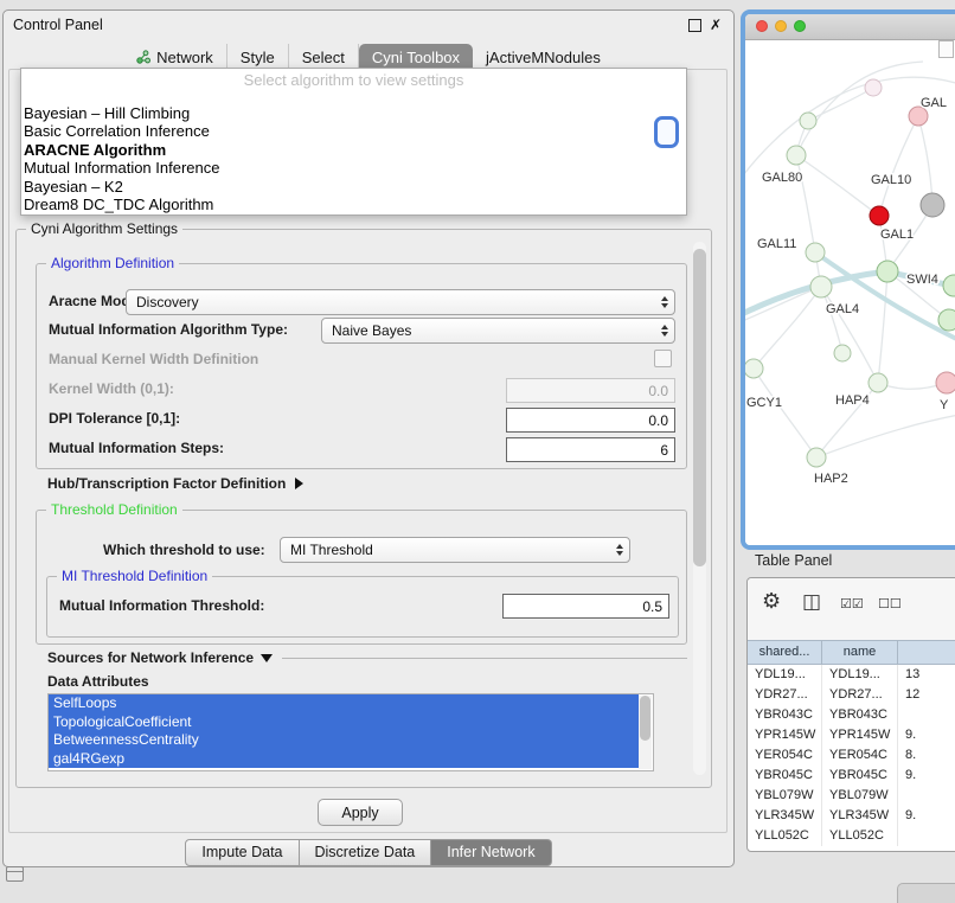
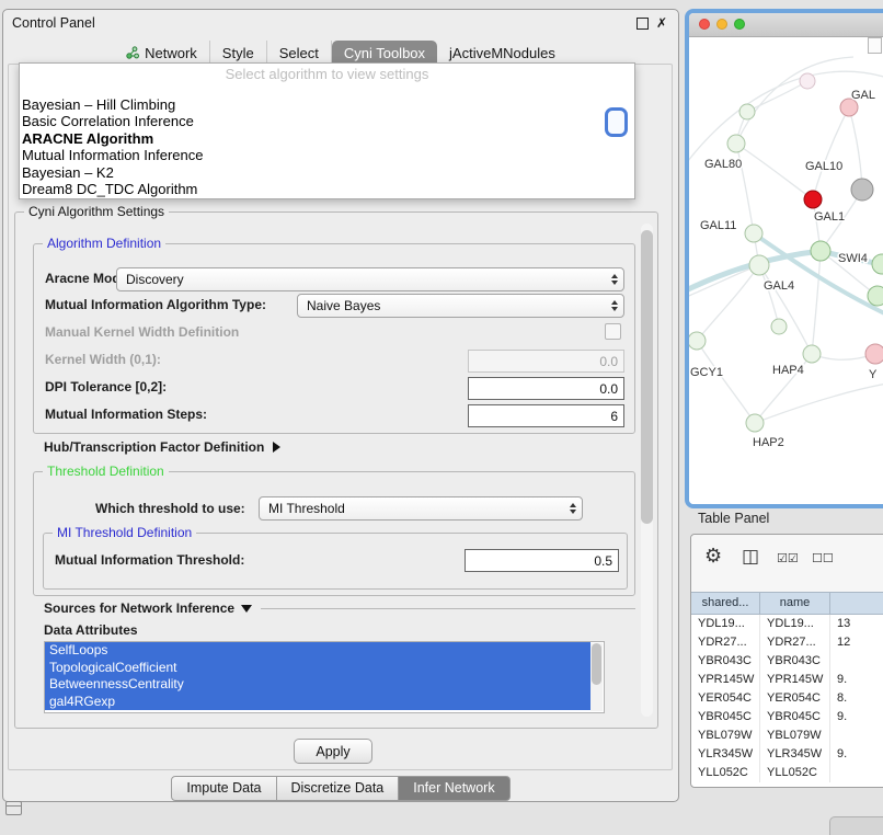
  Control Panel
  ✗
  Network
  Style
  Select
  Cyni Toolbox
  jActiveMNodules
  Cyni Algorithm Settings
  Algorithm Definition
  Aracne Mo
  Discovery
  Mutual Information Algorithm Type:
  Naive Bayes
  Manual Kernel Width Definition
  Kernel Width (0,1):
  0.0
- DPI Tolerance [0,1]:
+ DPI Tolerance [0,2]:
  0.0
  Mutual Information Steps:
  6
  Hub/Transcription Factor Definition
  Threshold Definition
  Which threshold to use:
  MI Threshold
  MI Threshold Definition
  Mutual Information Threshold:
  0.5
  Sources for Network Inference
  Data Attributes
  SelfLoops
  TopologicalCoefficient
  BetweennessCentrality
  gal4RGexp
  Apply
  Impute Data
  Discretize Data
  Infer Network
  Select algorithm to view settings
  Bayesian – Hill Climbing
  Basic Correlation Inference
  ARACNE Algorithm
  Mutual Information Inference
  Bayesian – K2
  Dream8 DC_TDC Algorithm
  GAL80
  GAL
  GAL10
  GAL11
  GAL1
  SWI4
  GAL4
  GCY1
  HAP4
  Y
  HAP2
  Table Panel
  ⚙
  ◫
  ☑☑
  ☐☐
  shared...
  name
  YDL19...
  YDL19...
  13
  YDR27...
  YDR27...
  12
  YBR043C
  YBR043C
  YPR145W
  YPR145W
  9.
  YER054C
  YER054C
  8.
  YBR045C
  YBR045C
  9.
  YBL079W
  YBL079W
  YLR345W
  YLR345W
  9.
  YLL052C
  YLL052C
